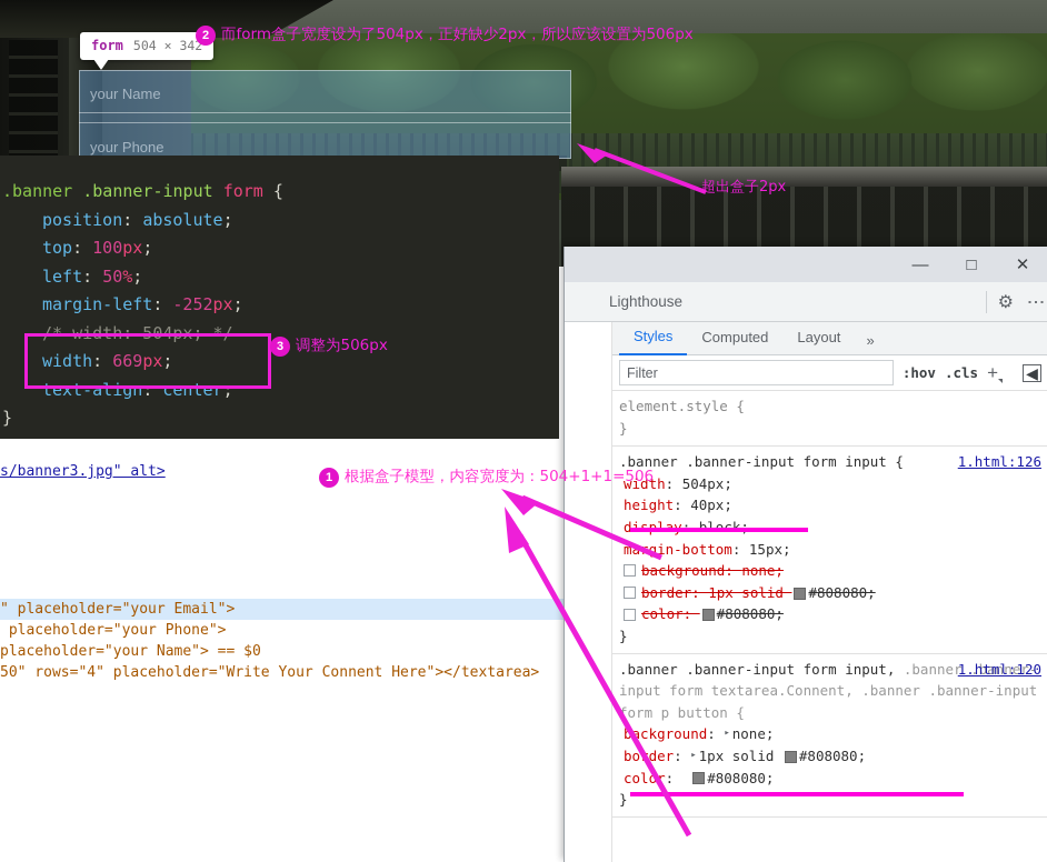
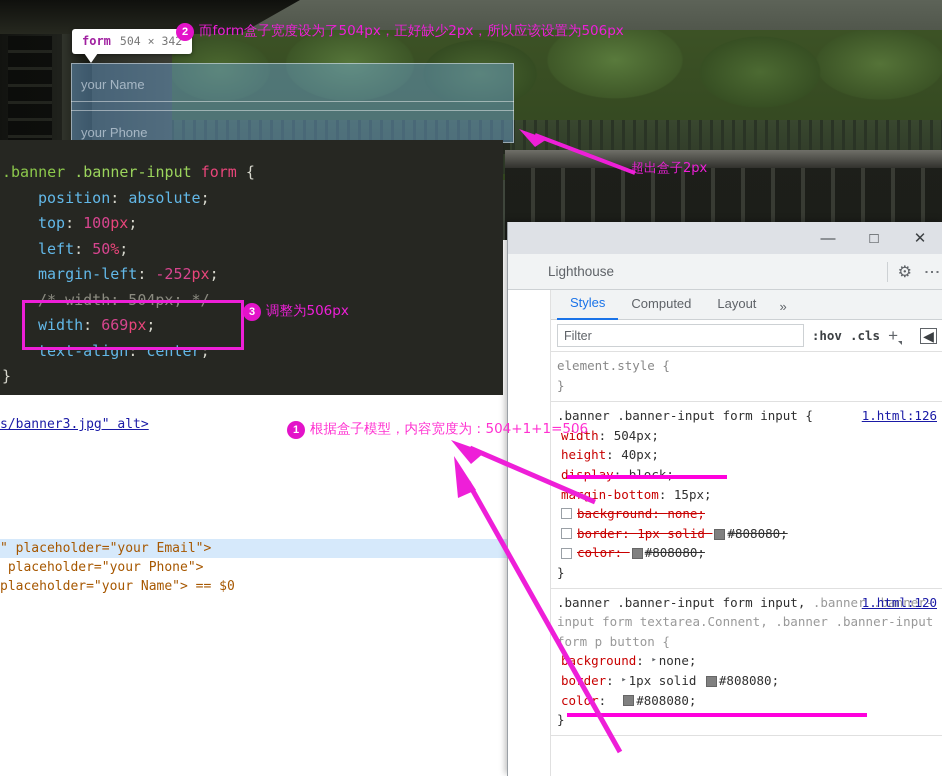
  your Name
  your Phone
  form
  504 × 342
  2
  而form盒子宽度设为了504px，正好缺少2px，所以应该设置为506px
  超出盒子2px
  3
  调整为506px
  1
  根据盒子模型，内容宽度为：504+1+1=506
  .banner .banner-input form {
  position: absolute;
  top: 100px;
  left: 50%;
  margin-left: -252px;
  /* width: 504px; */
  width: 669px;
  text-align: center;
  }
  s/banner3.jpg" alt>
  " placeholder="your Email">
  placeholder="your Phone">
  placeholder="your Name"> == $0
- 50" rows="4" placeholder="Write Your Connent Here"></textarea>
  —
  □
  ✕
  Lighthouse
  ⚙
  Styles
  Computed
  Layout
  »
  Filter
  :hov
  .cls
  +
  ◀
  element.style {
  }
  1.html:126
  .banner .banner-input form input {
  width
  :
  504px;
  height
  :
  40px;
  mgin-bottom
  :
  15px;
  background
  :
  none;
  border
  : 1px solid
  #808080;
  color
  :
  #808080;
  }
  1.html:120
  .banner .banner-input form input, .banner .banner-input form textarea.Connent, .banner .banner-input form p button {
  background
  :
  ▸
  none;
  boder
  :
  ▸
  1px solid
  #808080;
  color
  :
  #808080;
  }
